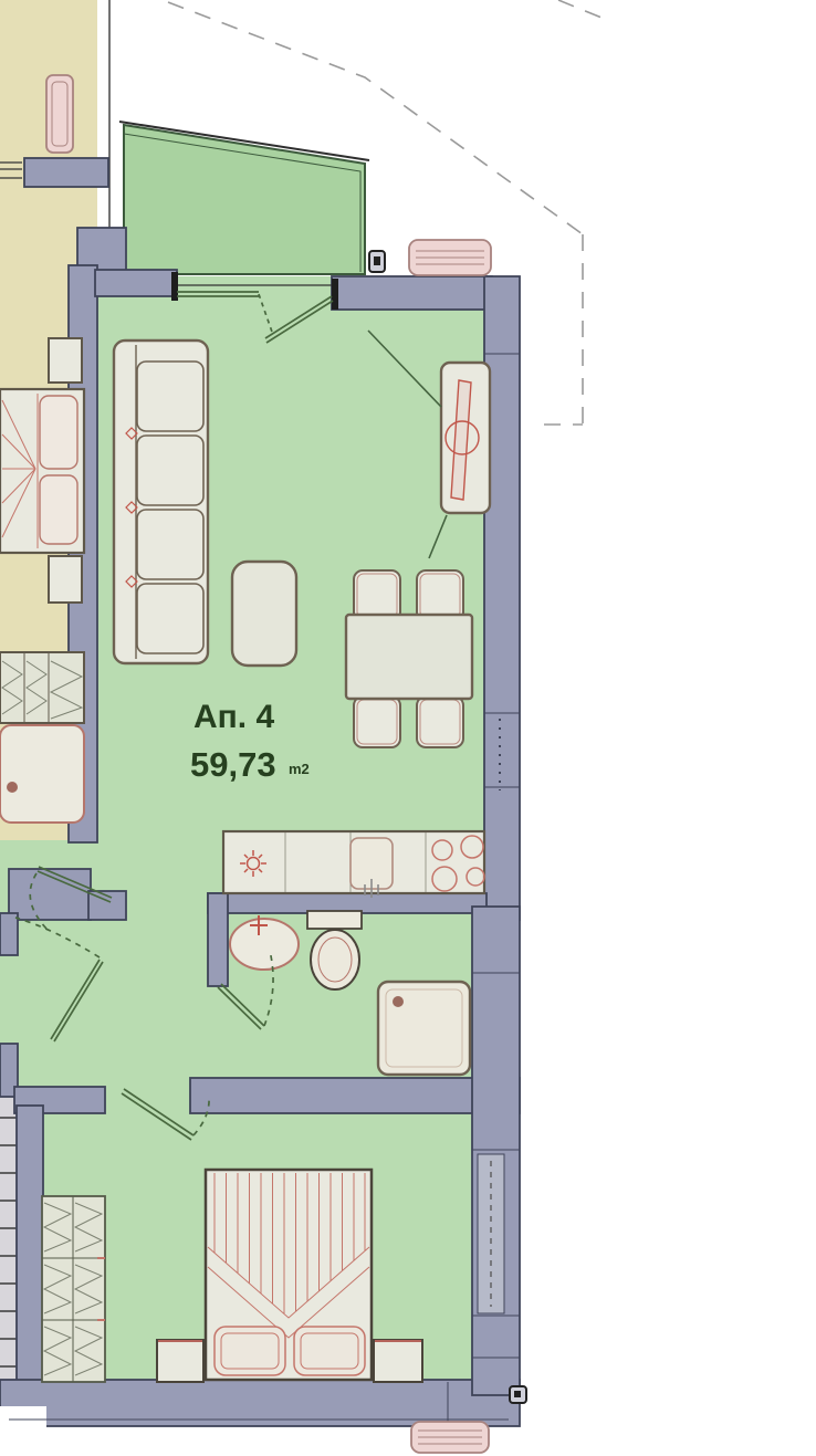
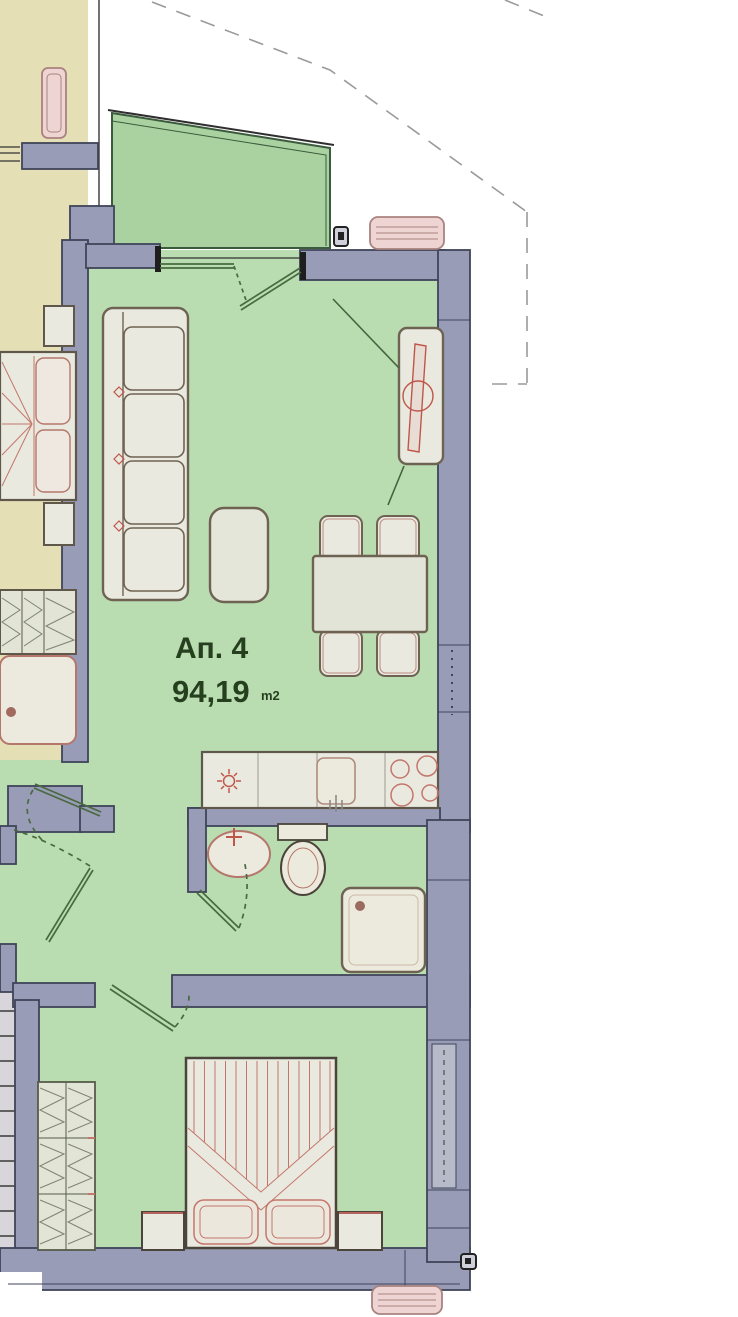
  Ап. 4
- 59,73
+ 94,19
  m2
